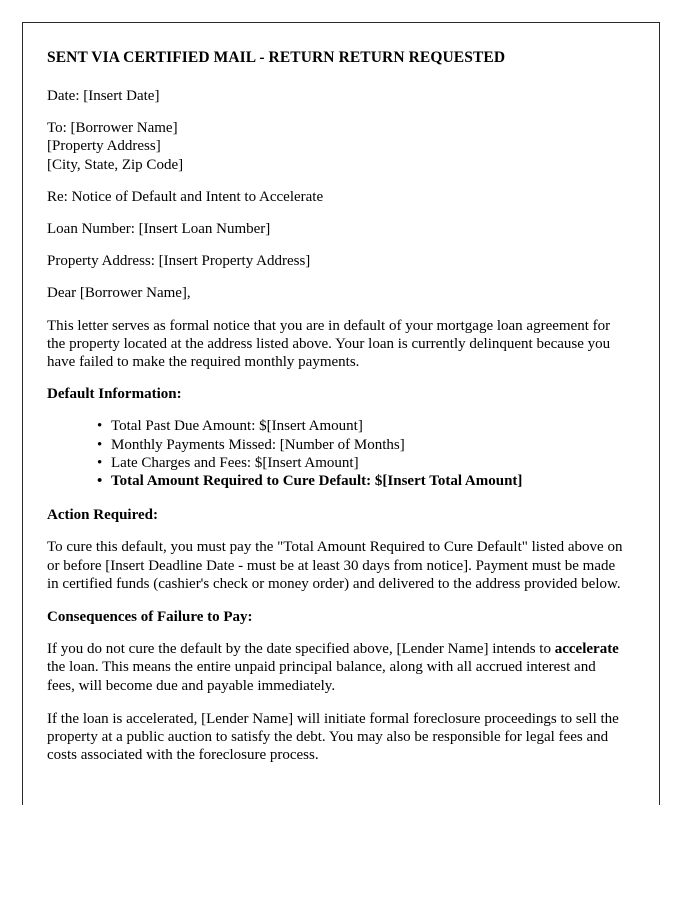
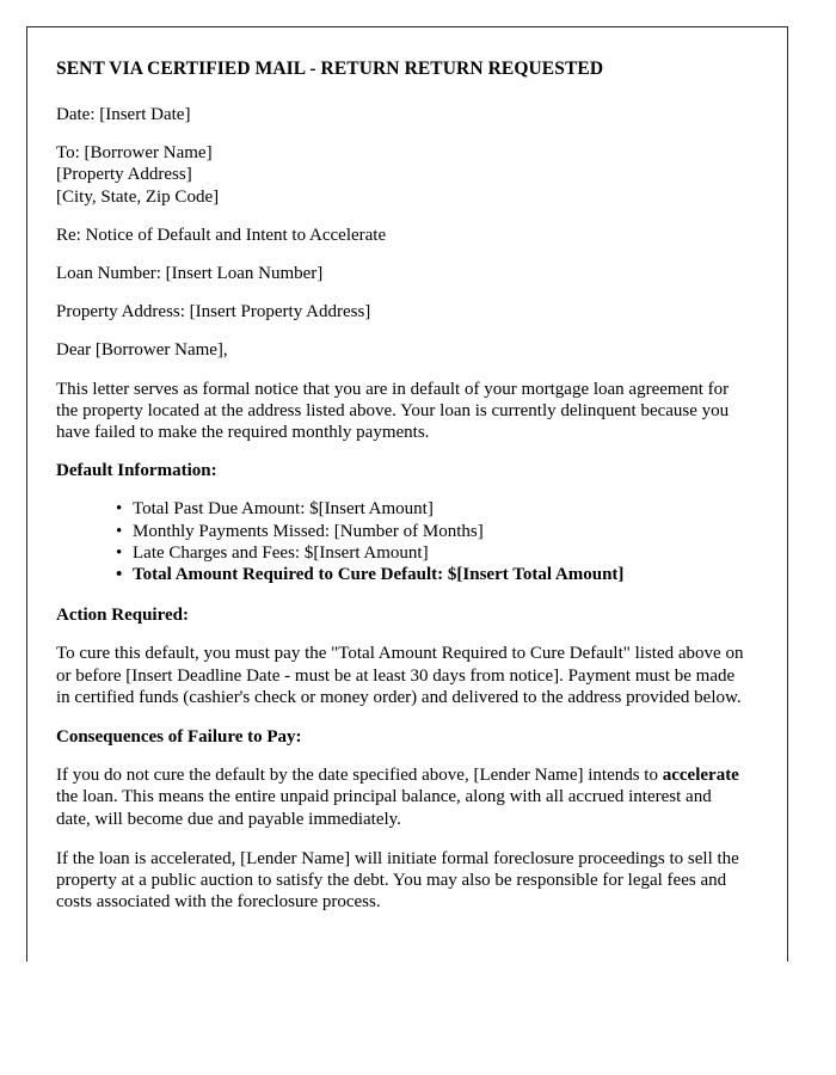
  SENT VIA CERTIFIED MAIL - RETURN RETURN REQUESTED
  Date: [Insert Date]
  To: [Borrower Name]
  [Property Address]
  [City, State, Zip Code]
  Re: Notice of Default and Intent to Accelerate
  Loan Number: [Insert Loan Number]
  Property Address: [Insert Property Address]
  Dear [Borrower Name],
  This letter serves as formal notice that you are in default of your mortgage loan agreement for the property located at the address listed above. Your loan is currently delinquent because you have failed to make the required monthly payments.
  Default Information:
  •
  Total Past Due Amount: $[Insert Amount]
  •
  Monthly Payments Missed: [Number of Months]
  •
  Late Charges and Fees: $[Insert Amount]
  •
  Total Amount Required to Cure Default: $[Insert Total Amount]
  Action Required:
  To cure this default, you must pay the "Total Amount Required to Cure Default" listed above on or before [Insert Deadline Date - must be at least 30 days from notice]. Payment must be made in certified funds (cashier's check or money order) and delivered to the address provided below.
  Consequences of Failure to Pay:
- If you do not cure the default by the date specified above, [Lender Name] intends to accelerate the loan. This means the entire unpaid principal balance, along with all accrued interest and fees, will become due and payable immediately.
+ If you do not cure the default by the date specified above, [Lender Name] intends to accelerate the loan. This means the entire unpaid principal balance, along with all accrued interest and date, will become due and payable immediately.
  If the loan is accelerated, [Lender Name] will initiate formal foreclosure proceedings to sell the property at a public auction to satisfy the debt. You may also be responsible for legal fees and costs associated with the foreclosure process.
